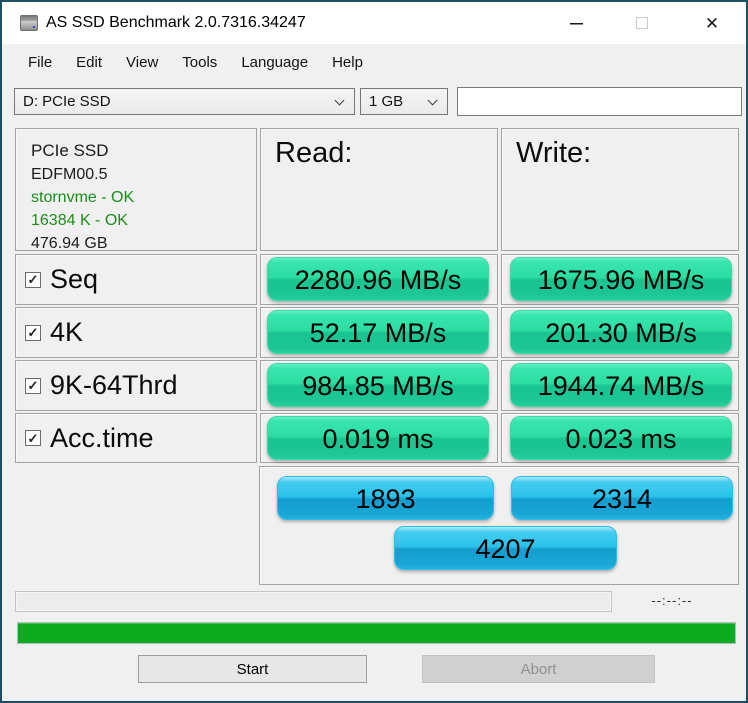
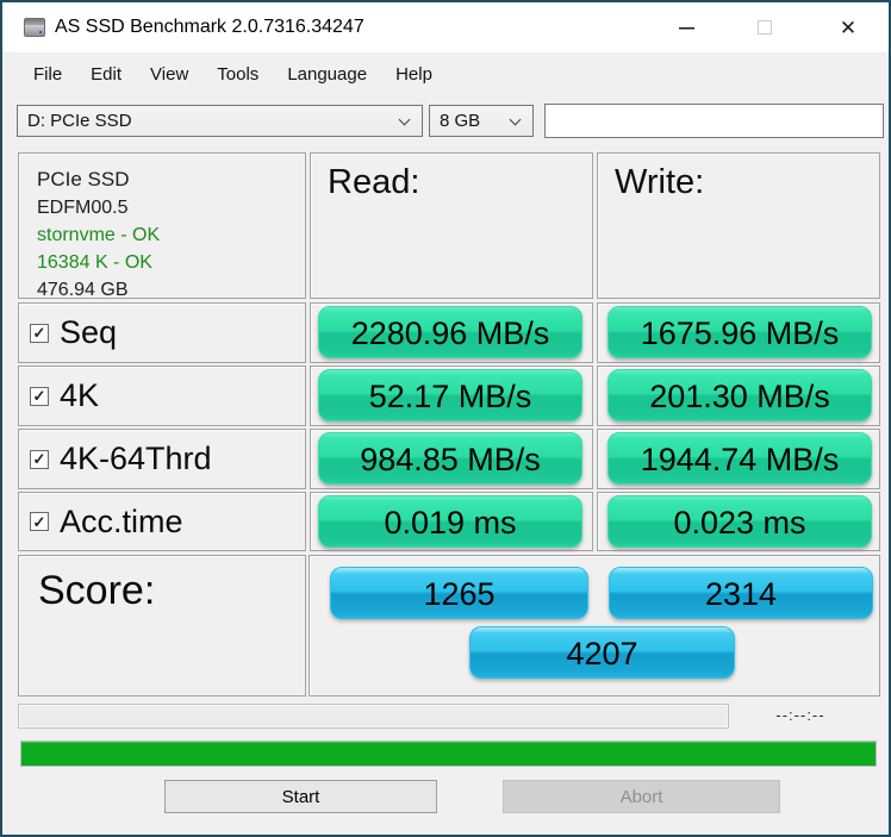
  AS SSD Benchmark 2.0.7316.34247
  ✕
  File
  Edit
  View
  Tools
  Language
  Help
  D: PCIe SSD
- 1 GB
+ 8 GB
  PCIe SSD
  EDFM00.5
  stornvme - OK
  16384 K - OK
  476.94 GB
  Read:
  Write:
  ✓
  Seq
  2280.96 MB/s
  1675.96 MB/s
  ✓
  4K
  52.17 MB/s
  201.30 MB/s
  ✓
- 9K-64Thrd
+ 4K-64Thrd
  984.85 MB/s
  1944.74 MB/s
  ✓
  Acc.time
  0.019 ms
  0.023 ms
+ Score:
- 1893
+ 1265
  2314
  4207
  --:--:--
  Start
  Abort
